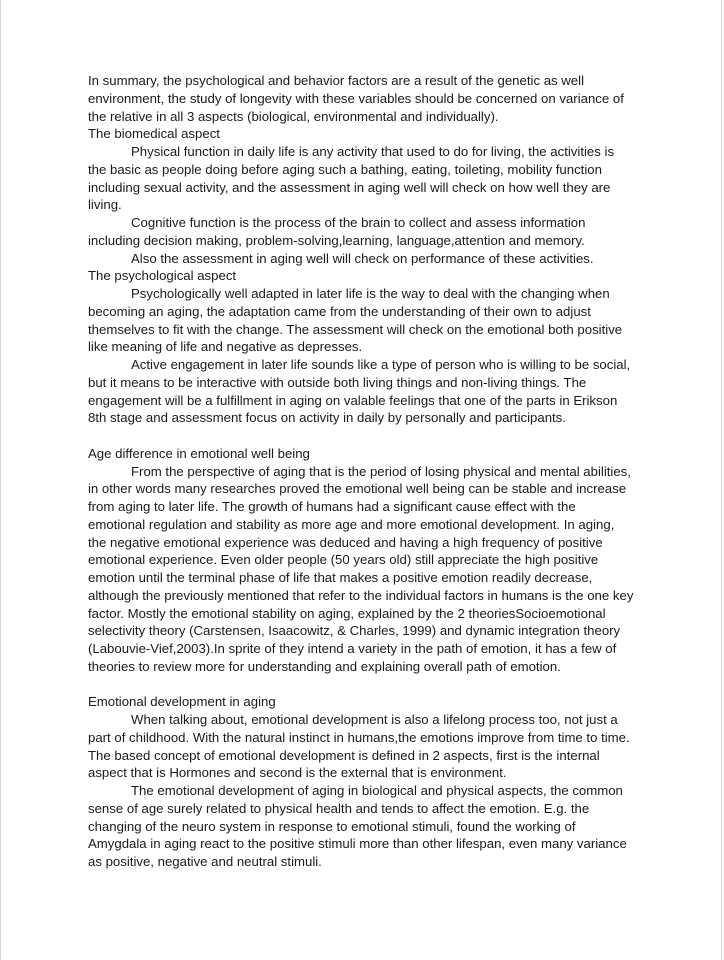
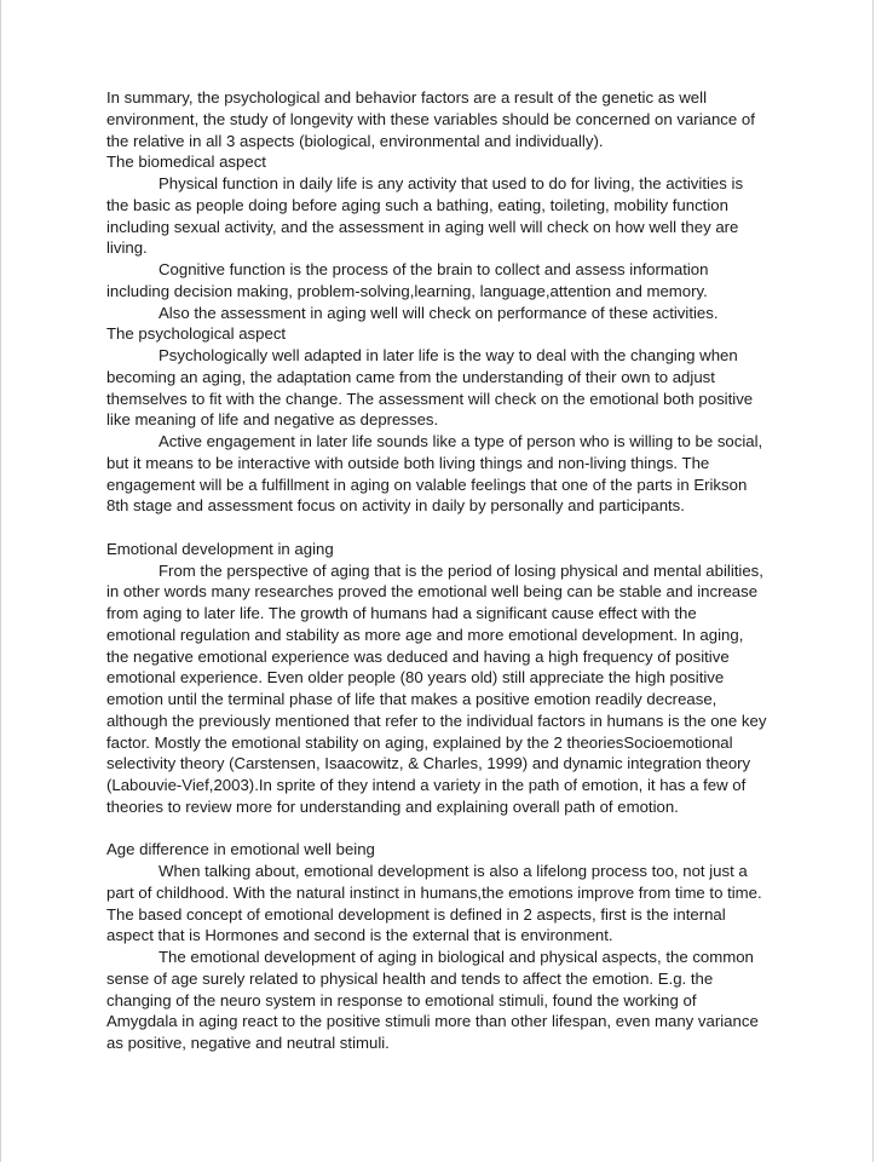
  In summary, the psychological and behavior factors are a result of the genetic as well environment, the study of longevity with these variables should be concerned on variance of the relative in all 3 aspects (biological, environmental and individually).
  The biomedical aspect
  Physical function in daily life is any activity that used to do for living, the activities is the basic as people doing before aging such a bathing, eating, toileting, mobility function including sexual activity, and the assessment in aging well will check on how well they are living.
  Cognitive function is the process of the brain to collect and assess information including decision making, problem-solving,learning, language,attention and memory.
  Also the assessment in aging well will check on performance of these activities.
  The psychological aspect
  Psychologically well adapted in later life is the way to deal with the changing when becoming an aging, the adaptation came from the understanding of their own to adjust themselves to fit with the change. The assessment will check on the emotional both positive like meaning of life and negative as depresses.
  Active engagement in later life sounds like a type of person who is willing to be social, but it means to be interactive with outside both living things and non-living things. The engagement will be a fulfillment in aging on valable feelings that one of the parts in Erikson 8th stage and assessment focus on activity in daily by personally and participants.
- Age difference in emotional well being
+ Emotional development in aging
- From the perspective of aging that is the period of losing physical and mental abilities, in other words many researches proved the emotional well being can be stable and increase from aging to later life. The growth of humans had a significant cause effect with the emotional regulation and stability as more age and more emotional development. In aging, the negative emotional experience was deduced and having a high frequency of positive emotional experience. Even older people (50 years old) still appreciate the high positive emotion until the terminal phase of life that makes a positive emotion readily decrease, although the previously mentioned that refer to the individual factors in humans is the one key factor. Mostly the emotional stability on aging, explained by the 2 theoriesSocioemotional selectivity theory (Carstensen, Isaacowitz, & Charles, 1999) and dynamic integration theory (Labouvie-Vief,2003).In sprite of they intend a variety in the path of emotion, it has a few of theories to review more for understanding and explaining overall path of emotion.
+ From the perspective of aging that is the period of losing physical and mental abilities, in other words many researches proved the emotional well being can be stable and increase from aging to later life. The growth of humans had a significant cause effect with the emotional regulation and stability as more age and more emotional development. In aging, the negative emotional experience was deduced and having a high frequency of positive emotional experience. Even older people (80 years old) still appreciate the high positive emotion until the terminal phase of life that makes a positive emotion readily decrease, although the previously mentioned that refer to the individual factors in humans is the one key factor. Mostly the emotional stability on aging, explained by the 2 theoriesSocioemotional selectivity theory (Carstensen, Isaacowitz, & Charles, 1999) and dynamic integration theory (Labouvie-Vief,2003).In sprite of they intend a variety in the path of emotion, it has a few of theories to review more for understanding and explaining overall path of emotion.
- Emotional development in aging
+ Age difference in emotional well being
  When talking about, emotional development is also a lifelong process too, not just a part of childhood. With the natural instinct in humans,the emotions improve from time to time. The based concept of emotional development is defined in 2 aspects, first is the internal aspect that is Hormones and second is the external that is environment.
  The emotional development of aging in biological and physical aspects, the common sense of age surely related to physical health and tends to affect the emotion. E.g. the changing of the neuro system in response to emotional stimuli, found the working of Amygdala in aging react to the positive stimuli more than other lifespan, even many variance as positive, negative and neutral stimuli.
